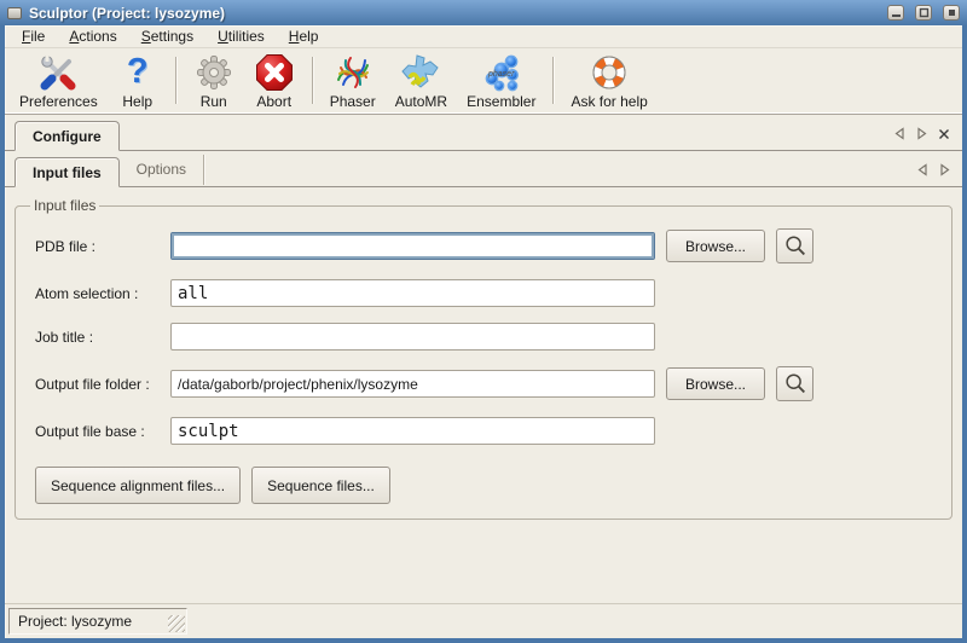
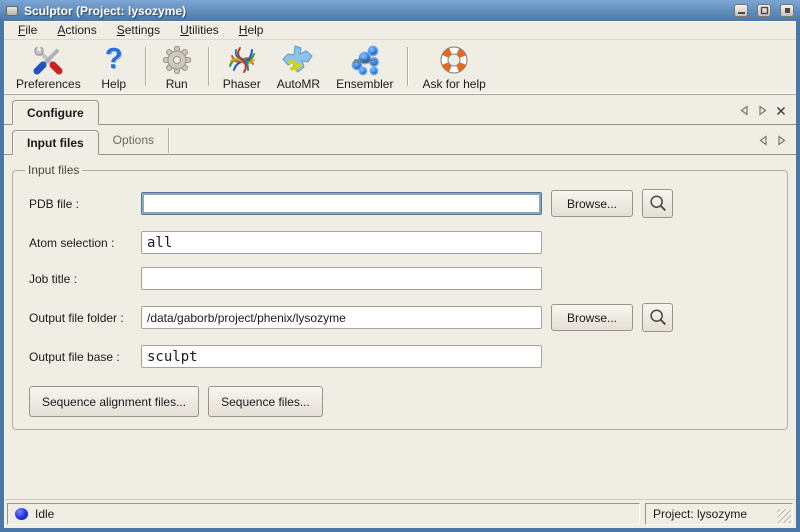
  Sculptor (Project: lysozyme)
  File
  Actions
  Settings
  Utilities
  Help
  Preferences
  ?
  Help
  Run
- Abort
  Phaser
  AutoMR
  Ensembler
  Ask for help
  Configure
  Input files
  Options
  Input files
  PDB file :
  Browse...
  Atom selection :
  all
  Job title :
  Output file folder :
  /data/gaborb/project/phenix/lysozyme
  Browse...
  Output file base :
  sculpt
  Sequence alignment files...
  Sequence files...
+ Idle
  Project: lysozyme
